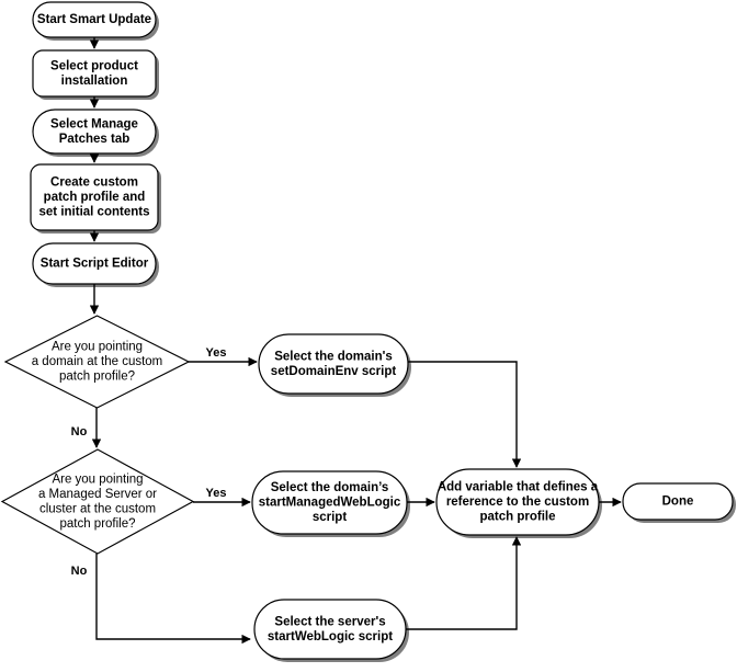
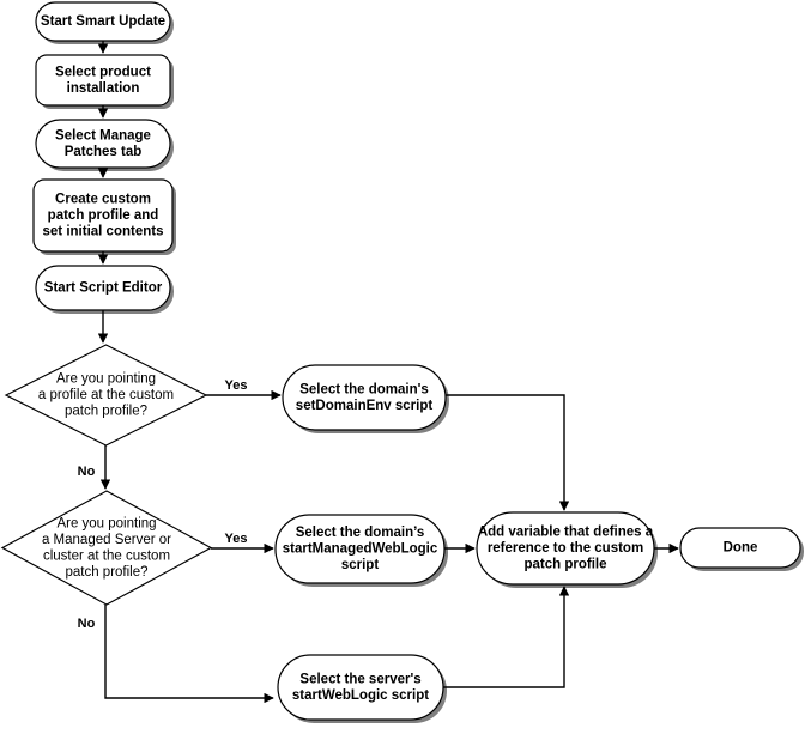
  Start Smart Update
  Select product
  installation
  Select Manage
  Patches tab
  Create custom
  patch profile and
  set initial contents
  Start Script Editor
  Are you pointing
- a domain at the custom
+ a profile at the custom
  patch profile?
  Are you pointing
  a Managed Server or
  cluster at the custom
  patch profile?
  Select the domain's
  setDomainEnv script
  Select the domain’s
  startManagedWebLogic
  script
  Select the server's
  startWebLogic script
  Add variable that defines a
  reference to the custom
  patch profile
  Done
  Yes
  No
  Yes
  No
